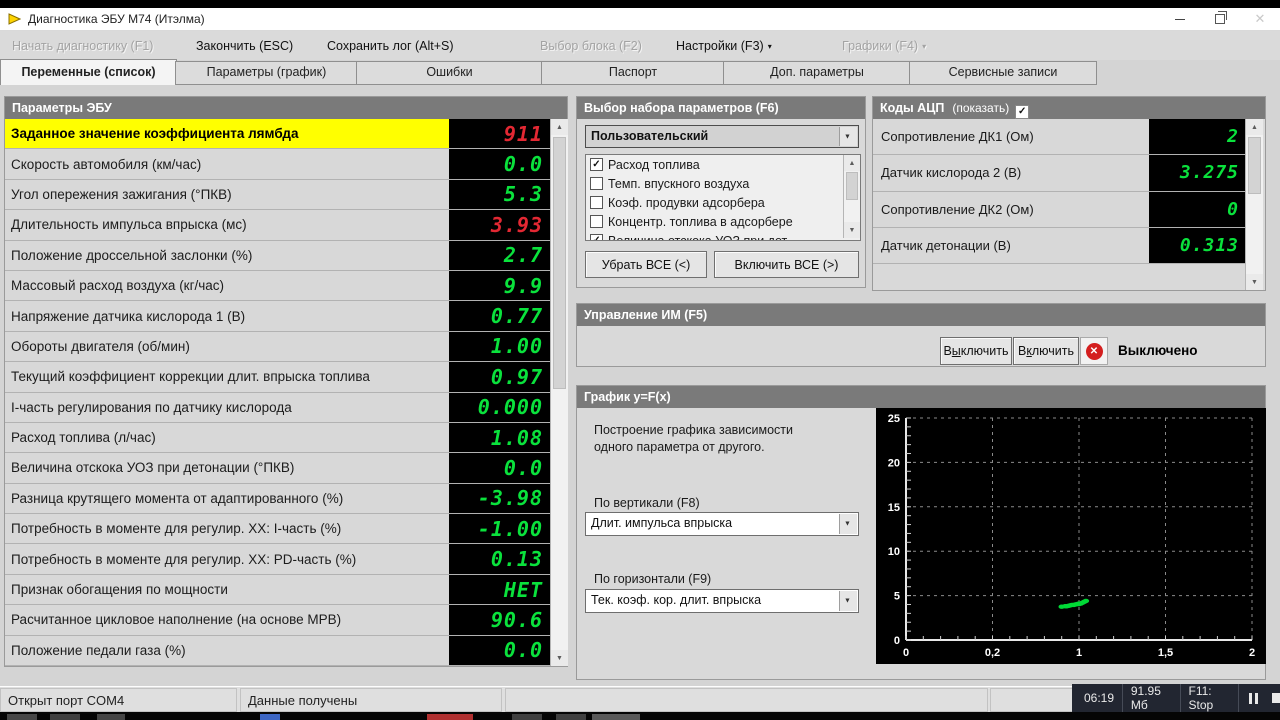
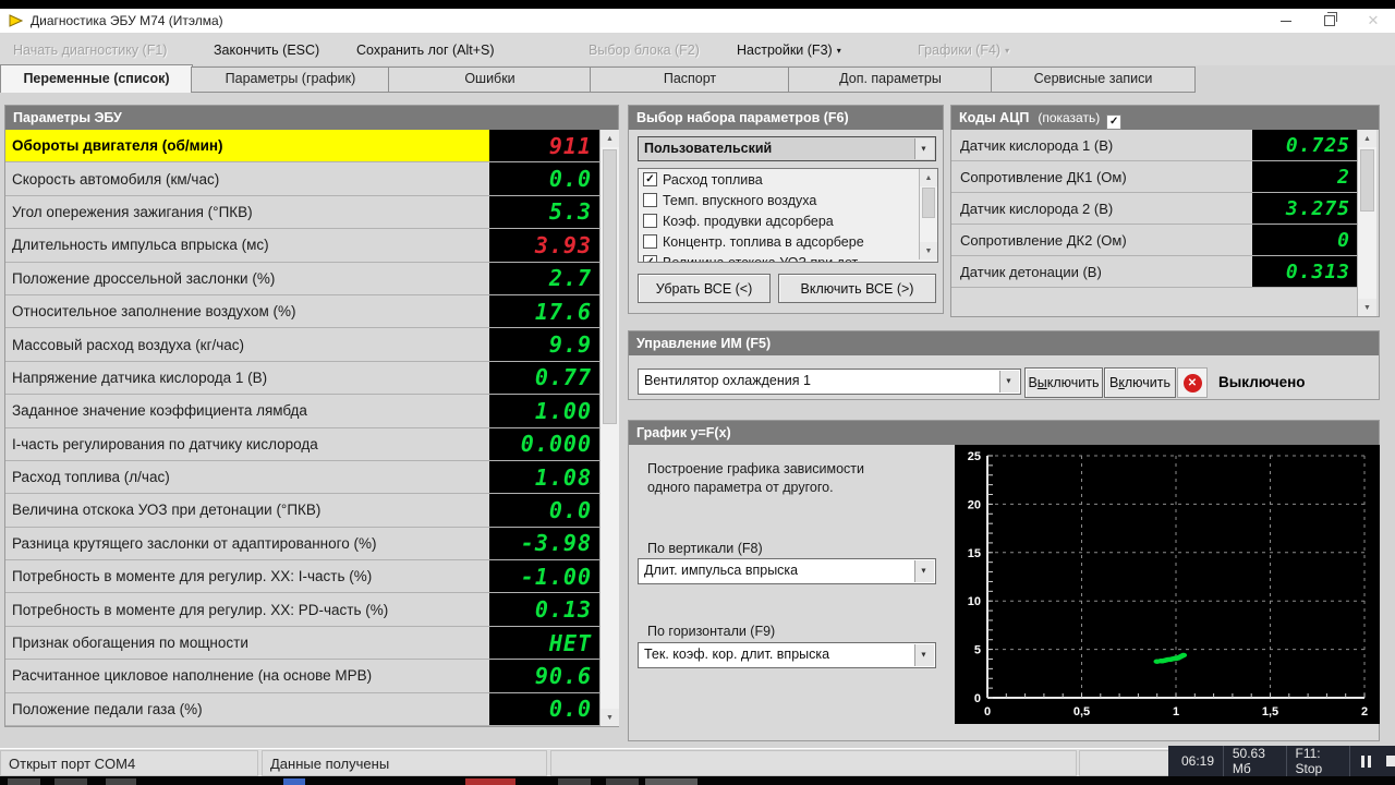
  Диагностика ЭБУ М74 (Итэлма)
  ✕
  Начать диагностику (F1)
  Закончить (ESC)
  Сохранить лог (Alt+S)
  Выбор блока (F2)
  Настройки (F3)
  ▾
  Графики (F4)
  ▾
  Переменные (список)
  Параметры (график)
  Ошибки
  Паспорт
  Доп. параметры
  Сервисные записи
  Параметры ЭБУ
- Заданное значение коэффициента лямбда
+ Обороты двигателя (об/мин)
  911
  Скорость автомобиля (км/час)
  0.0
  Угол опережения зажигания (°ПКВ)
  5.3
  Длительность импульса впрыска (мс)
  3.93
  Положение дроссельной заслонки (%)
  2.7
+ Относительное заполнение воздухом (%)
+ 17.6
  Массовый расход воздуха (кг/час)
  9.9
  Напряжение датчика кислорода 1 (В)
  0.77
- Обороты двигателя (об/мин)
+ Заданное значение коэффициента лямбда
  1.00
- Текущий коэффициент коррекции длит. впрыска топлива
- 0.97
  I-часть регулирования по датчику кислорода
  0.000
  Расход топлива (л/час)
  1.08
  Величина отскока УОЗ при детонации (°ПКВ)
  0.0
- Разница крутящего момента от адаптированного (%)
+ Разница крутящего заслонки от адаптированного (%)
  -3.98
  Потребность в моменте для регулир. ХХ: I-часть (%)
  -1.00
  Потребность в моменте для регулир. ХХ: PD-часть (%)
  0.13
  Признак обогащения по мощности
  НЕТ
  Расчитанное цикловое наполнение (на основе МРВ)
  90.6
  Положение педали газа (%)
  0.0
  Выбор набора параметров (F6)
  Пользовательский
  ✓
  Расход топлива
  Темп. впускного воздуха
  Коэф. продувки адсорбера
  Концентр. топлива в адсорбере
  Убрать ВСЕ (<)
  Включить ВСЕ (>)
  Коды АЦП (показать) ✓
+ Датчик кислорода 1 (В)
+ 0.725
  Сопротивление ДК1 (Ом)
  2
  Датчик кислорода 2 (В)
  3.275
  Сопротивление ДК2 (Ом)
  0
  Датчик детонации (В)
  0.313
  Управление ИМ (F5)
+ Вентилятор охлаждения 1
  В
  ы
  ключить
  В
  к
  лючить
  ✕
  Выключено
  График y=F(x)
  Построение графика зависимости
  одного параметра от другого.
  По вертикали (F8)
  Длит. импульса впрыска
  По горизонтали (F9)
  Тек. коэф. кор. длит. впрыска
  0
- 0,2
+ 0,5
  1
  1,5
  2
  0
  5
  10
  15
  20
  25
  Открыт порт COM4
  Данные получены
  06:19
- 91.95 Мб
+ 50.63 Мб
  F11: Stop
